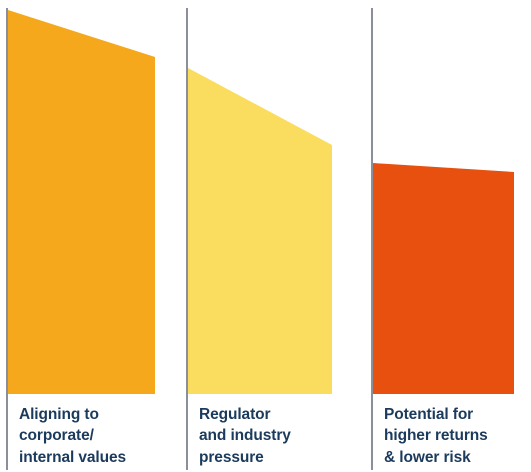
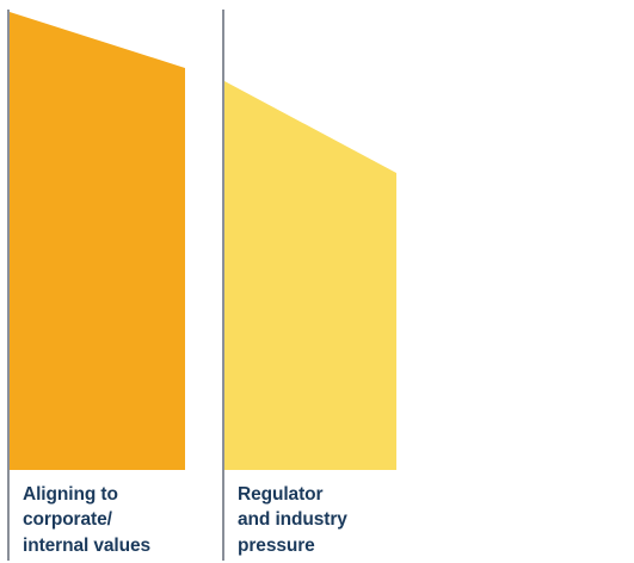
  58%
  Aligning to
  corporate/
  internal values
  49%
  Regulator
  and industry
  pressure
- 35%
- Potential for
- higher returns
- & lower risk
